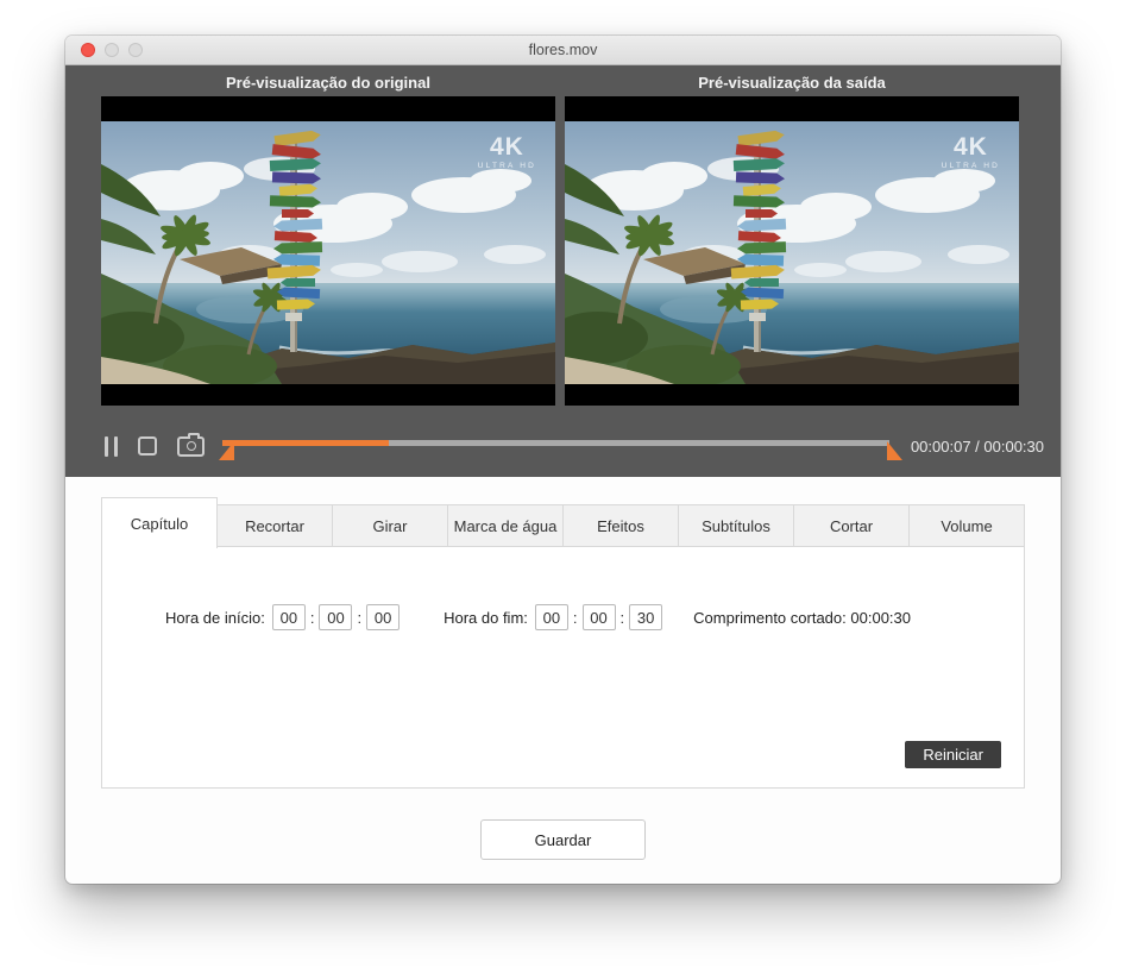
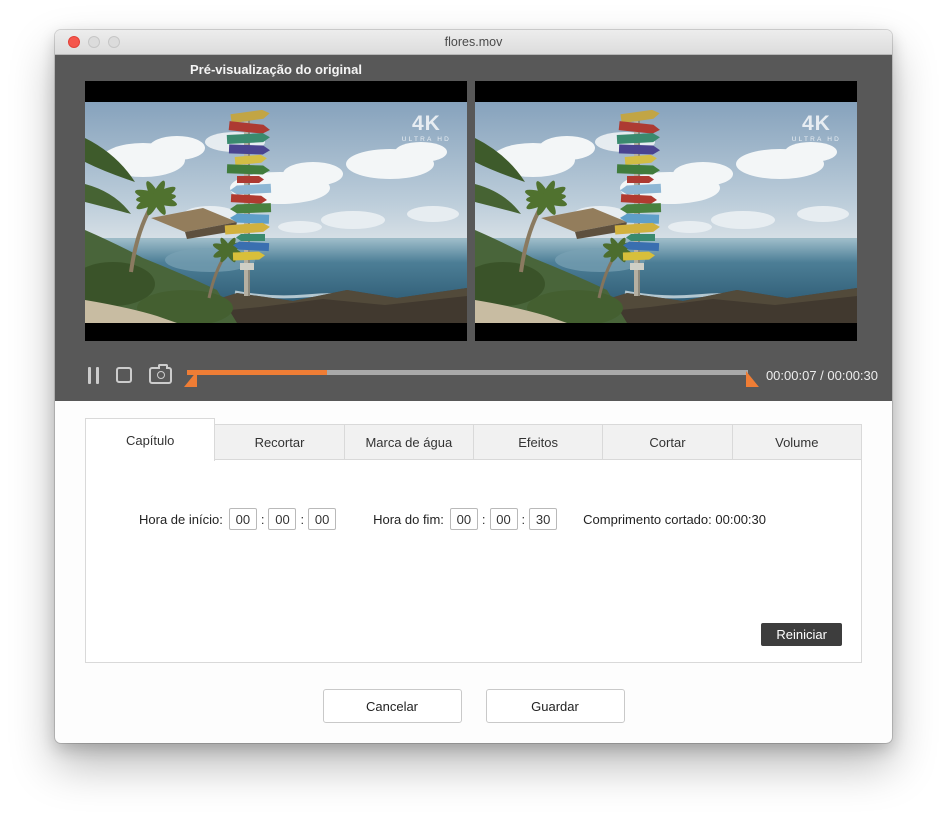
  flores.mov
  Pré-visualização do original
- Pré-visualização da saída
  4K
  4K
  00:00:07 / 00:00:30
  Capítulo
  Recortar
- Girar
  Marca de água
  Efeitos
- Subtítulos
  Cortar
  Volume
  Hora de início:
  00
  :
  00
  :
  00
  Hora do fim:
  00
  :
  00
  :
  30
  Comprimento cortado: 00:00:30
  Reiniciar
+ Cancelar
  Guardar
